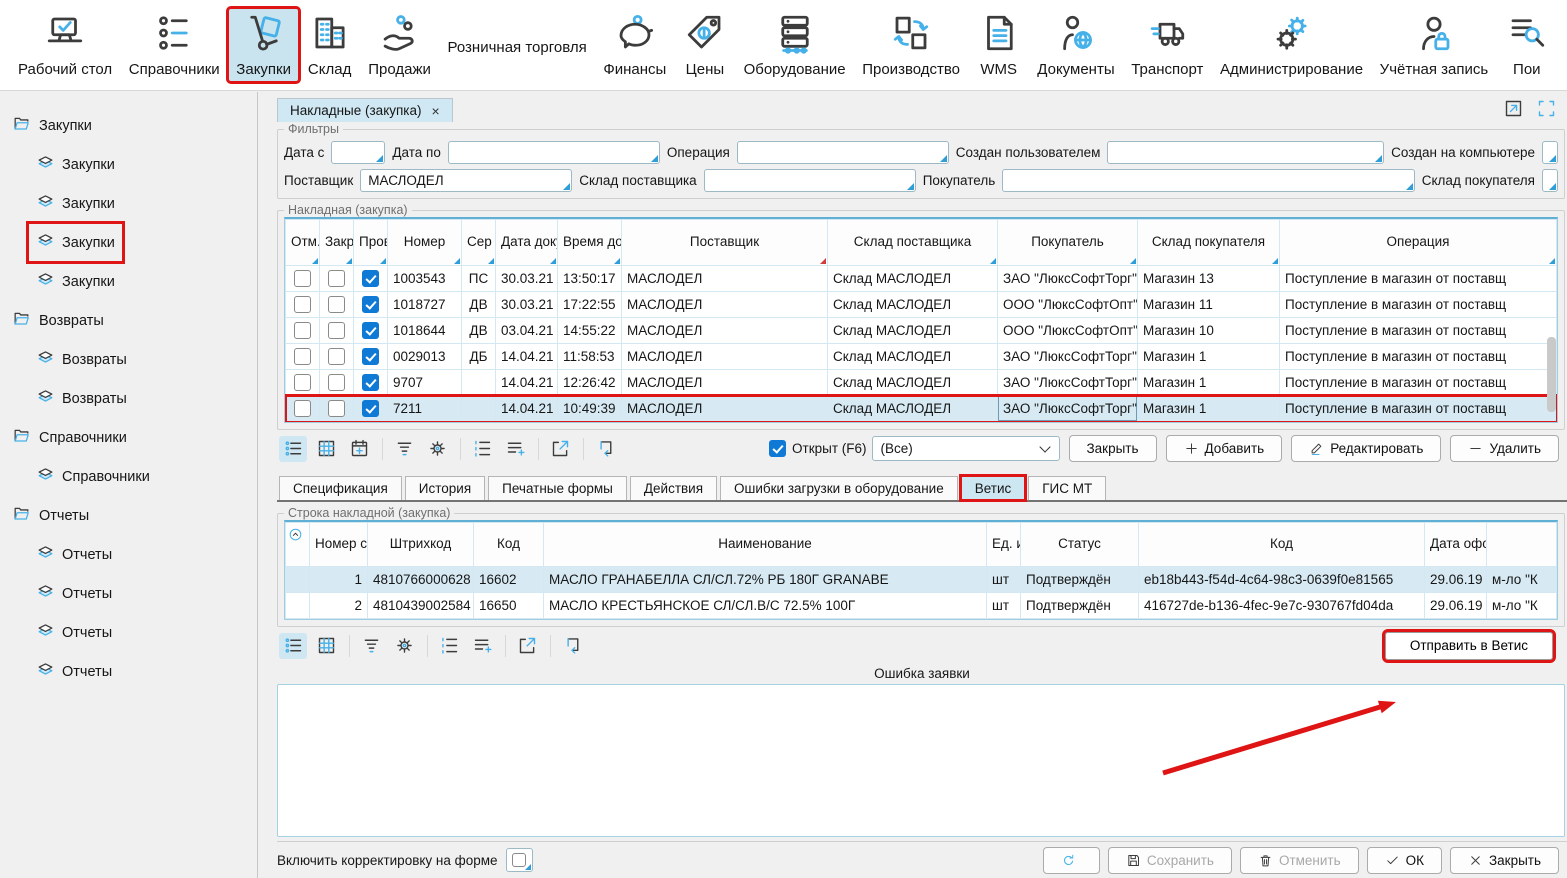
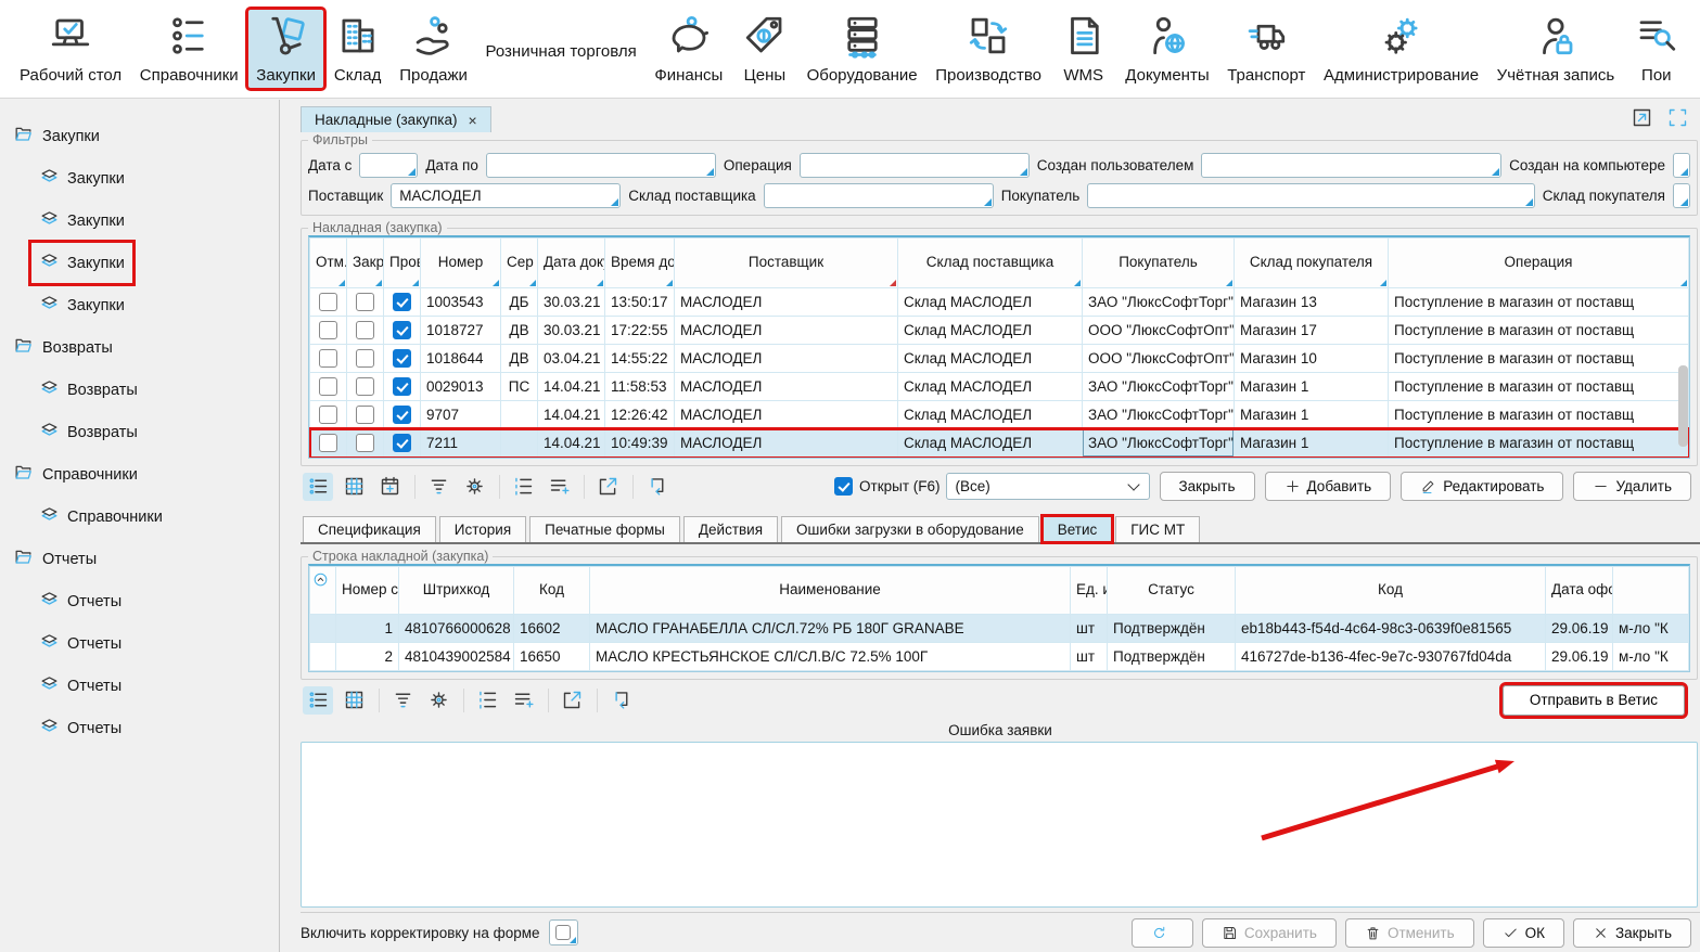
  Рабочий стол
  Справочники
  Закупки
  Склад
  Продажи
  Розничная торговля
  Финансы
  Цены
  Оборудование
  Производство
  WMS
  Документы
  Транспорт
  Администрирование
  Учётная запись
  Пои
  Закупки
  Закупки
  Закупки
  Закупки
  Закупки
  Возвраты
  Возвраты
  Возвраты
  Справочники
  Справочники
  Отчеты
  Отчеты
  Отчеты
  Отчеты
  Отчеты
  Накладные (закупка)
  ×
  Фильтры
  Дата с
  Дата по
  Операция
  Создан пользователем
  Создан на компьютере
  Поставщик
  МАСЛОДЕЛ
  Склад поставщика
  Покупатель
  Склад покупателя
  Накладная (закупка)
  	Отм	Закр	Про	Номер	Сер	Дата док	Время до	Поставщик	Склад поставщика	Покупатель	Склад покупателя	Операция
- 			1003543	ПС	30.03.21	13:50:17	МАСЛОДЕЛ	Склад МАСЛОДЕЛ	ЗАО "ЛюксСофтТорг"	Магазин 13	Поступление в магазин от поставщ
+ 			1003543	ДБ	30.03.21	13:50:17	МАСЛОДЕЛ	Склад МАСЛОДЕЛ	ЗАО "ЛюксСофтТорг"	Магазин 13	Поступление в магазин от поставщ
- 			1018727	ДВ	30.03.21	17:22:55	МАСЛОДЕЛ	Склад МАСЛОДЕЛ	ООО "ЛюксСофтОпт"	Магазин 11	Поступление в магазин от поставщ
+ 			1018727	ДВ	30.03.21	17:22:55	МАСЛОДЕЛ	Склад МАСЛОДЕЛ	ООО "ЛюксСофтОпт"	Магазин 17	Поступление в магазин от поставщ
  			1018644	ДВ	03.04.21	14:55:22	МАСЛОДЕЛ	Склад МАСЛОДЕЛ	ООО "ЛюксСофтОпт"	Магазин 10	Поступление в магазин от поставщ
- 			0029013	ДБ	14.04.21	11:58:53	МАСЛОДЕЛ	Склад МАСЛОДЕЛ	ЗАО "ЛюксСофтТорг"	Магазин 1	Поступление в магазин от поставщ
+ 			0029013	ПС	14.04.21	11:58:53	МАСЛОДЕЛ	Склад МАСЛОДЕЛ	ЗАО "ЛюксСофтТорг"	Магазин 1	Поступление в магазин от поставщ
  			9707		14.04.21	12:26:42	МАСЛОДЕЛ	Склад МАСЛОДЕЛ	ЗАО "ЛюксСофтТорг"	Магазин 1	Поступление в магазин от поставщ
  			7211		14.04.21	10:49:39	МАСЛОДЕЛ	Склад МАСЛОДЕЛ	ЗАО "ЛюксСофтТорг"	Магазин 1	Поступление в магазин от поставщ
  Открыт (F6)
  (Все)
  Закрыть
  Добавить
  Редактировать
  Удалить
  Спецификация
  История
  Печатные формы
  Действия
  Ошибки загрузки в оборудование
  Ветис
  ГИС МТ
  Строка накладной (закупка)
  		Номер с	Штрихкод	Код	Наименование	Ед.	Статус	Код	Дата оф
  	1	4810766000628	16602	МАСЛО ГРАНАБЕЛЛА СЛ/СЛ.72% РБ 180Г GRANABE	шт	Подтверждён	eb18b443-f54d-4c64-98c3-0639f0e81565	29.06.19	м-ло "К
  	2	4810439002584	16650	МАСЛО КРЕСТЬЯНСКОЕ СЛ/СЛ.В/С 72.5% 100Г	шт	Подтверждён	416727de-b136-4fec-9e7c-930767fd04da	29.06.19	м-ло "К
  Отправить в Ветис
  Ошибка заявки
  Включить корректировку на форме
  Сохранить
  Отменить
  ОК
  Закрыть
